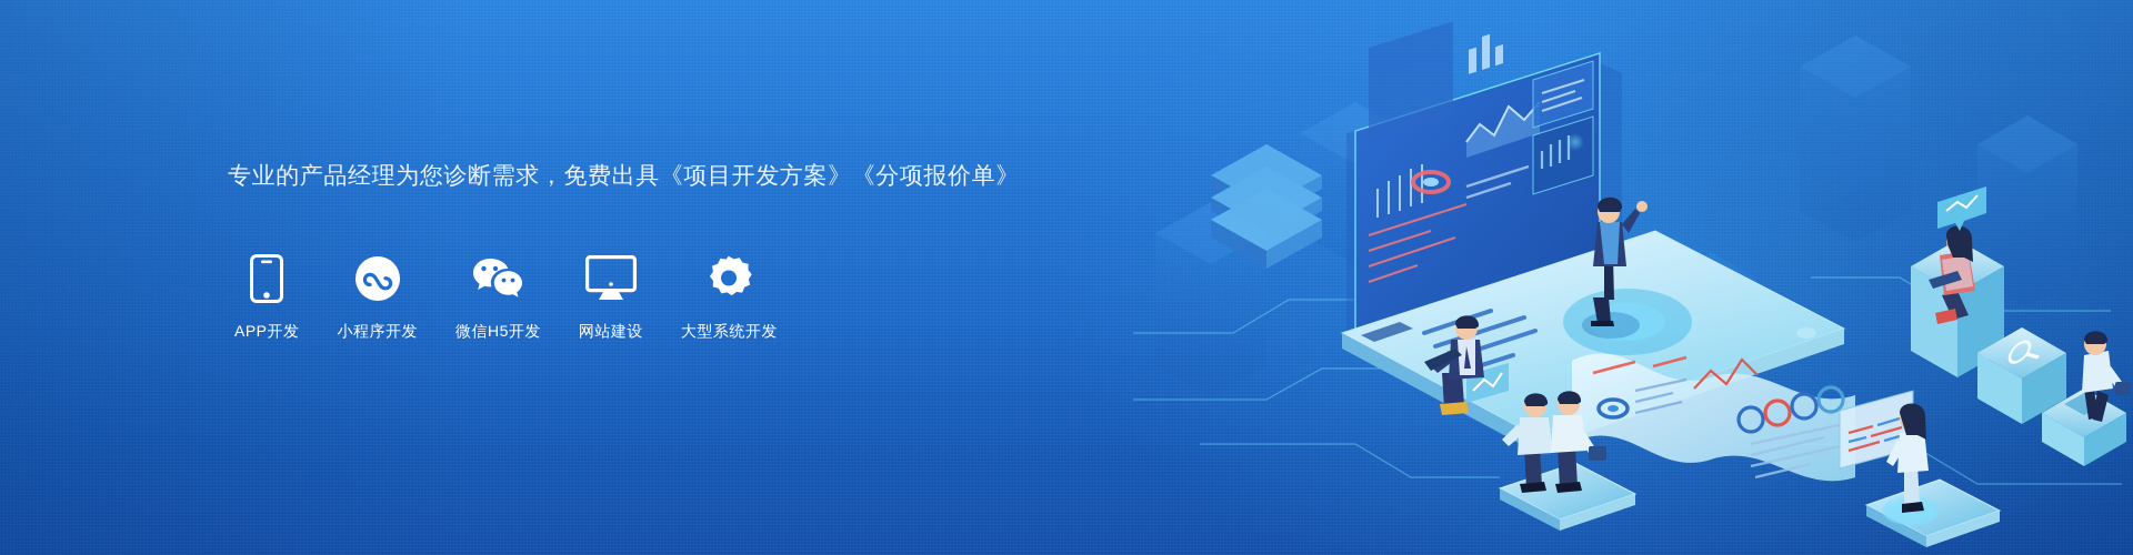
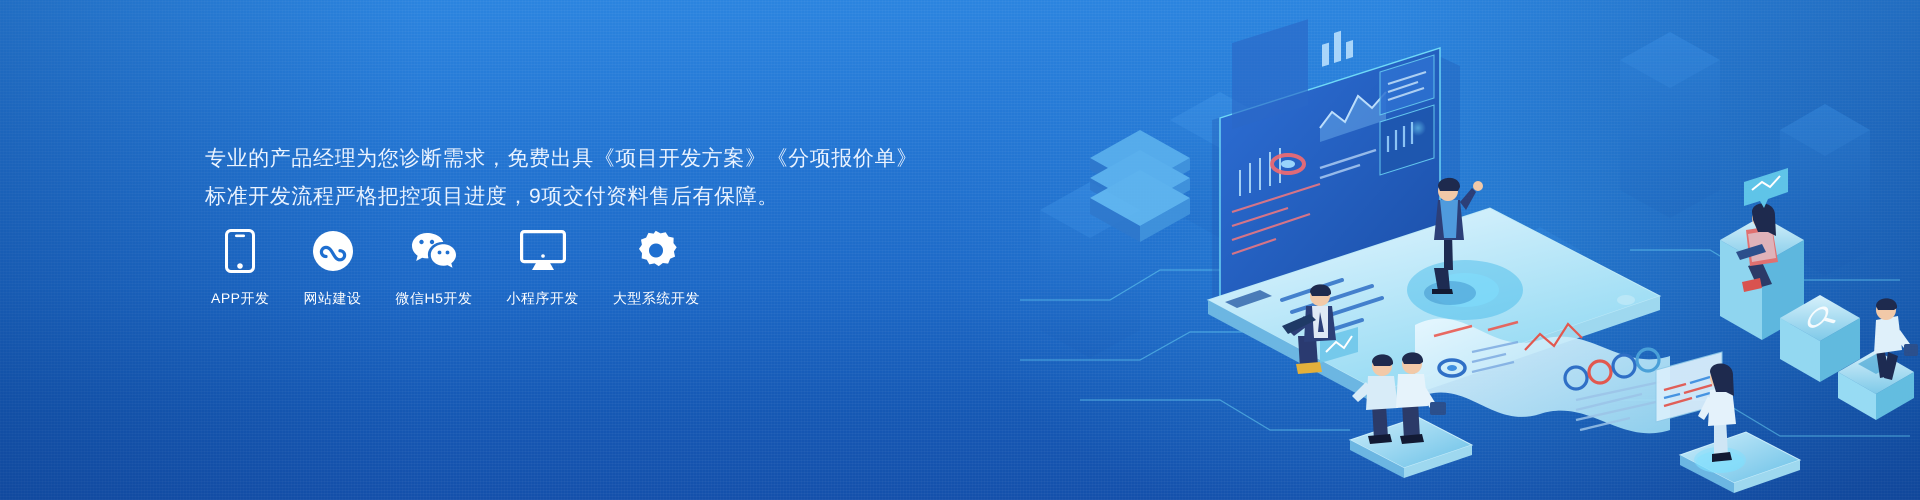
  专业的产品经理为您诊断需求，免费出具《项目开发方案》《分项报价单》
+ 标准开发流程严格把控项目进度，9项交付资料售后有保障。
  APP开发
- 小程序开发
+ 网站建设
  微信H5开发
- 网站建设
+ 小程序开发
  大型系统开发
